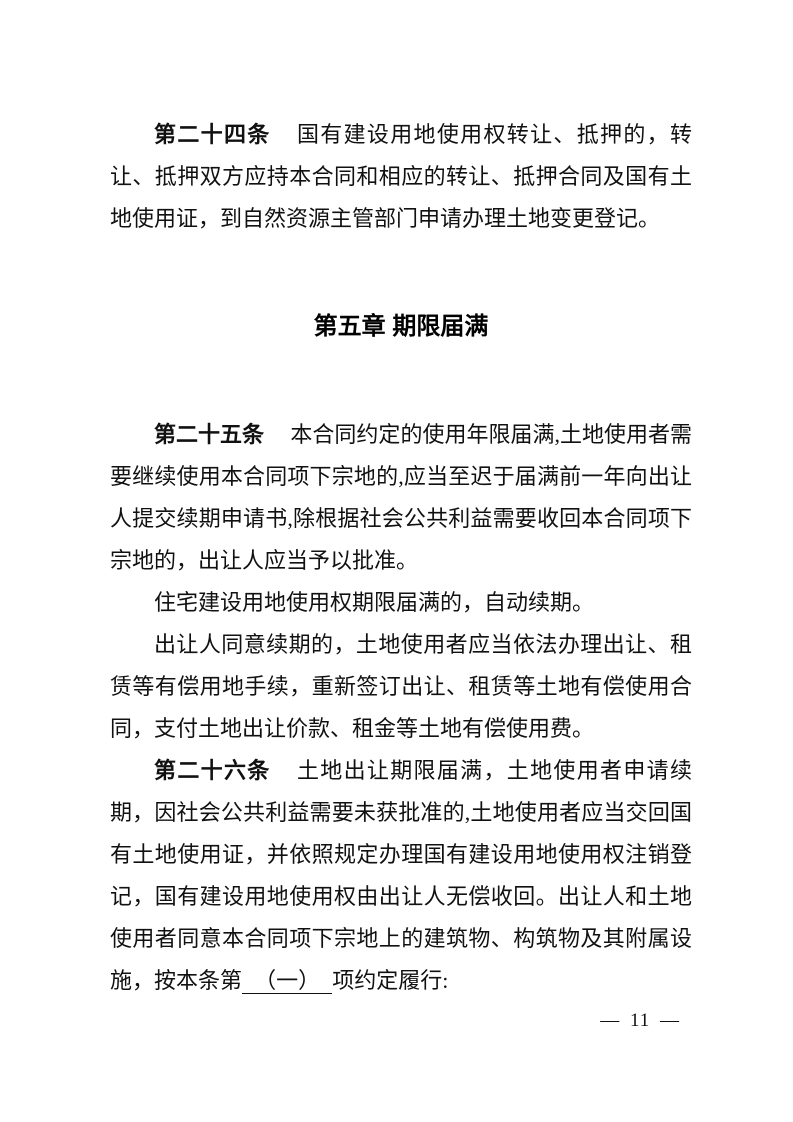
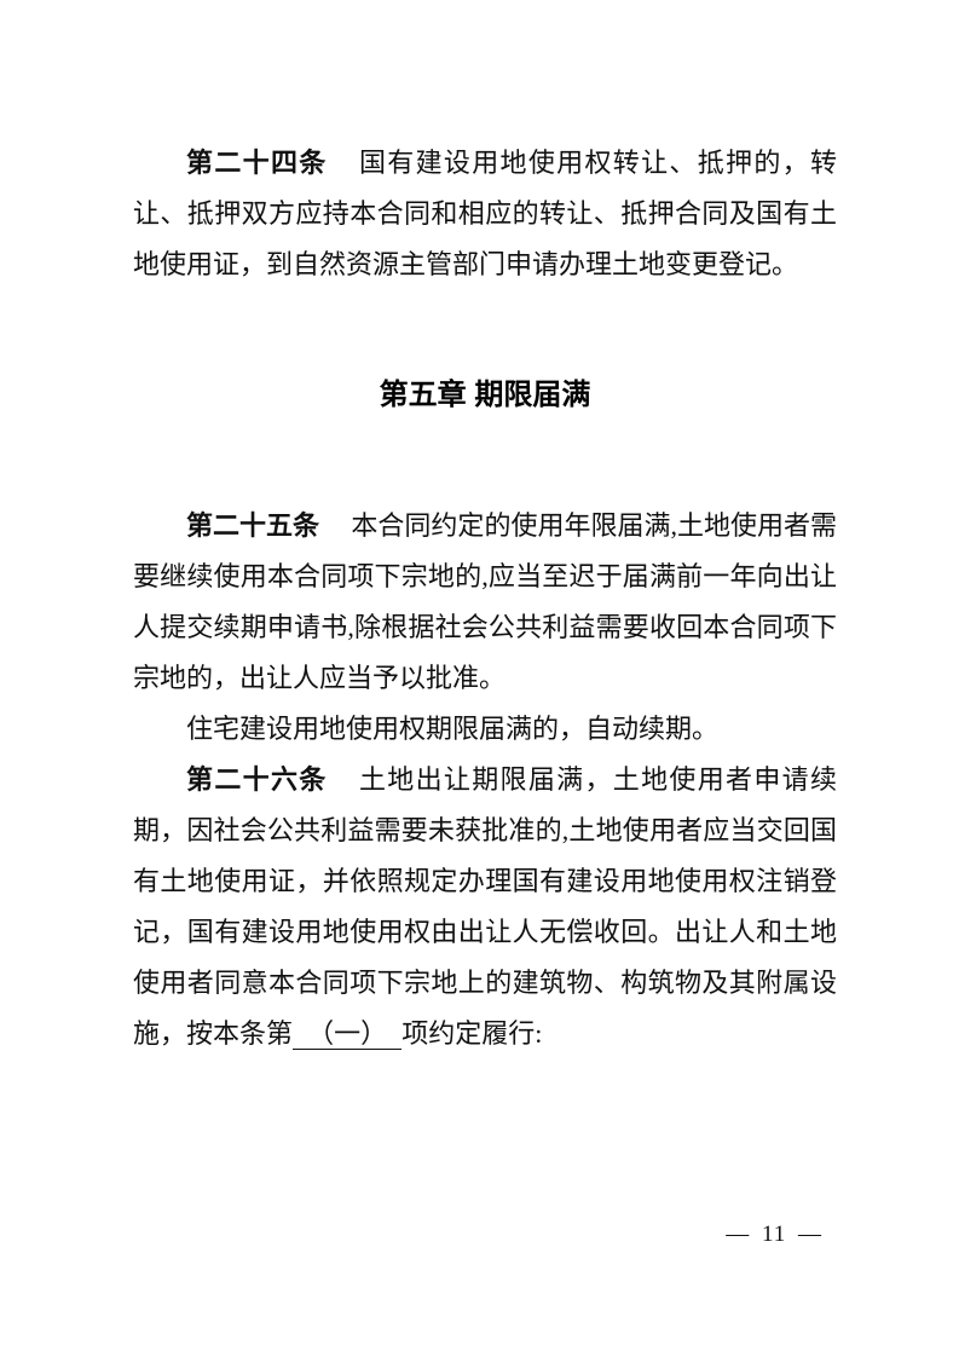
  第二十四条 国有建设用地使用权转让、抵押的，转让、抵押双方应持本合同和相应的转让、抵押合同及国有土地使用证，到自然资源主管部门申请办理土地变更登记。
  第五章 期限届满
  第二十五条 本合同约定的使用年限届满,土地使用者需要继续使用本合同项下宗地的,应当至迟于届满前一年向出让人提交续期申请书,除根据社会公共利益需要收回本合同项下宗地的，出让人应当予以批准。
  住宅建设用地使用权期限届满的，自动续期。
- 出让人同意续期的，土地使用者应当依法办理出让、租赁等有偿用地手续，重新签订出让、租赁等土地有偿使用合同，支付土地出让价款、租金等土地有偿使用费。
  第二十六条 土地出让期限届满，土地使用者申请续期，因社会公共利益需要未获批准的,土地使用者应当交回国有土地使用证，并依照规定办理国有建设用地使用权注销登记，国有建设用地使用权由出让人无偿收回。出让人和土地使用者同意本合同项下宗地上的建筑物、构筑物及其附属设施，按本条第 （一） 项约定履行:
  — 11 —
